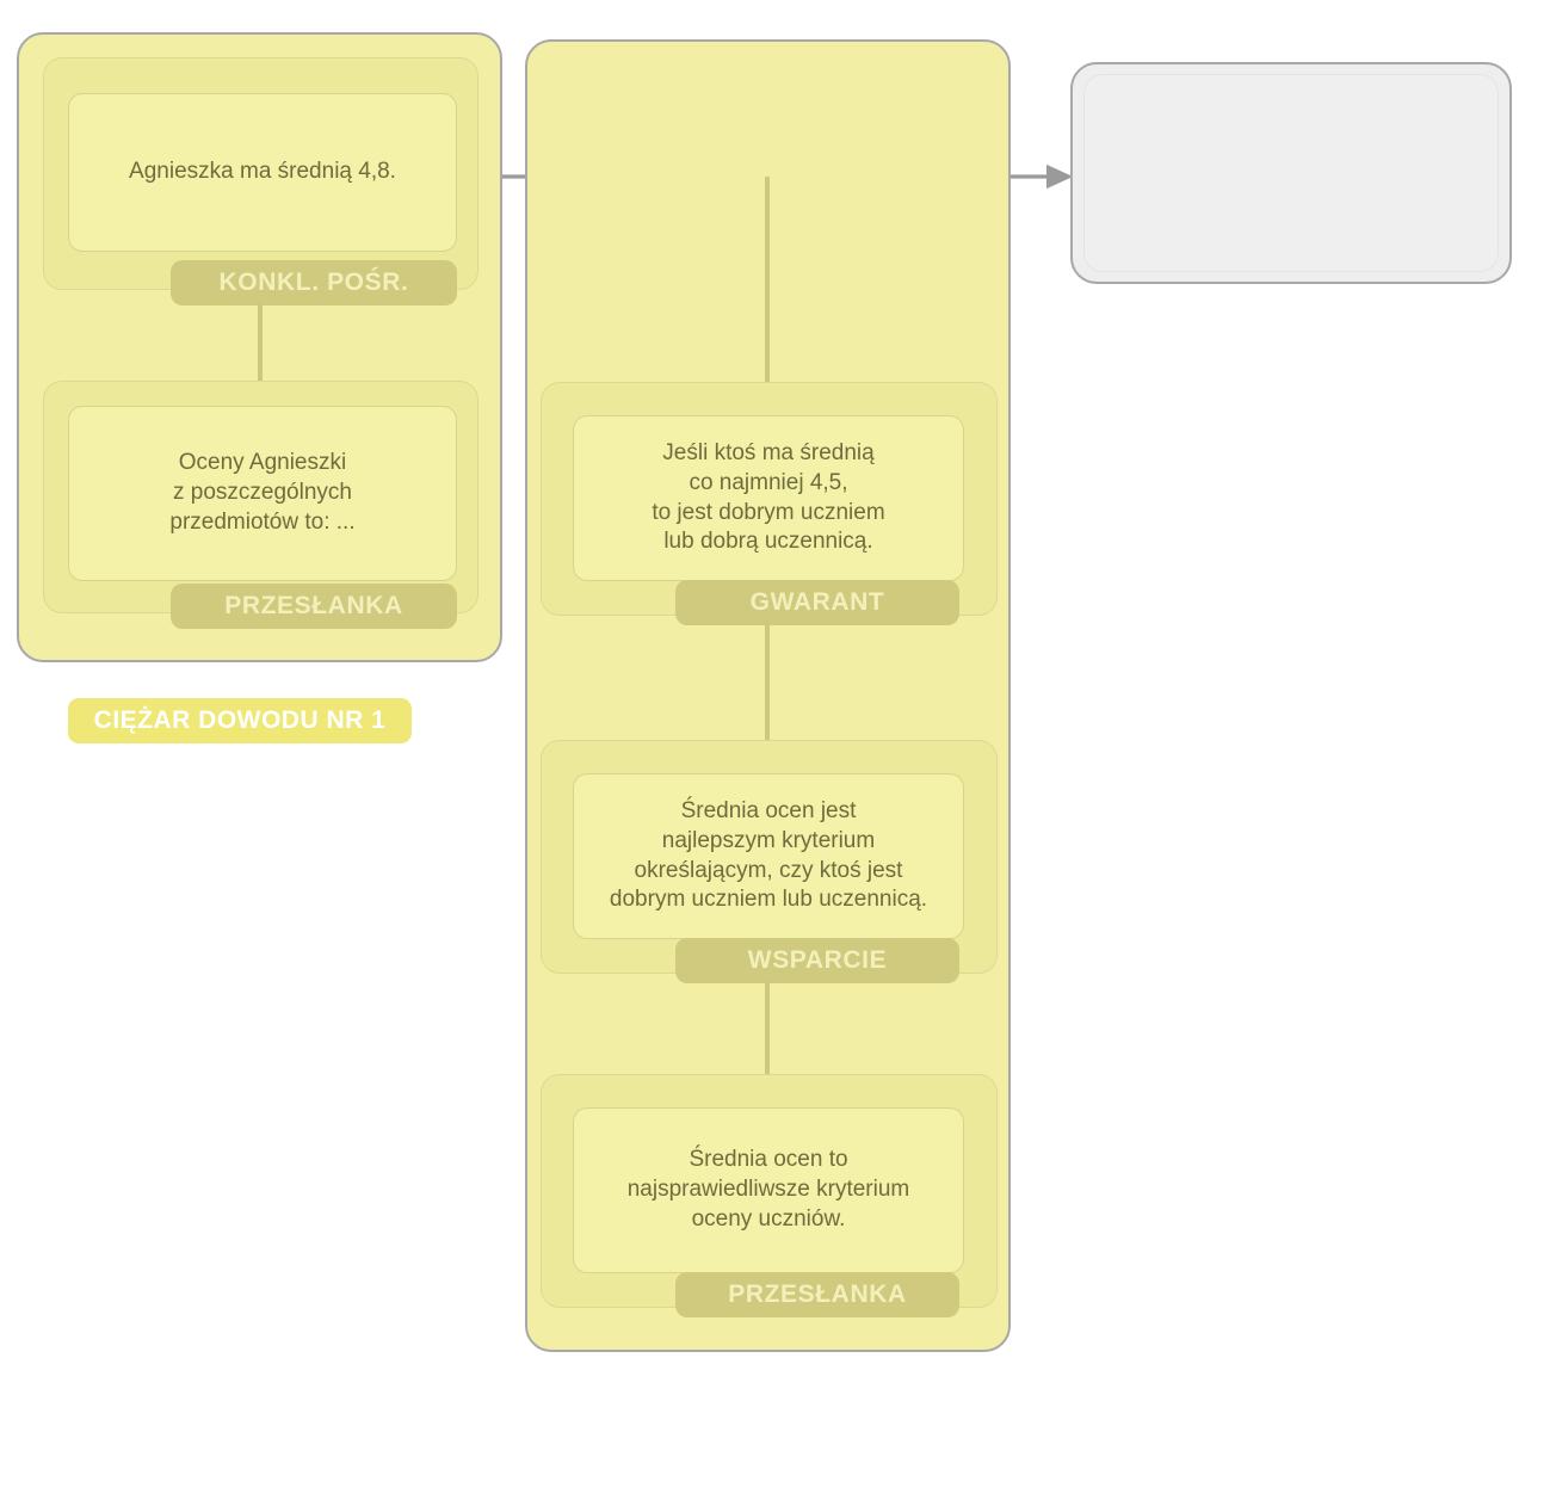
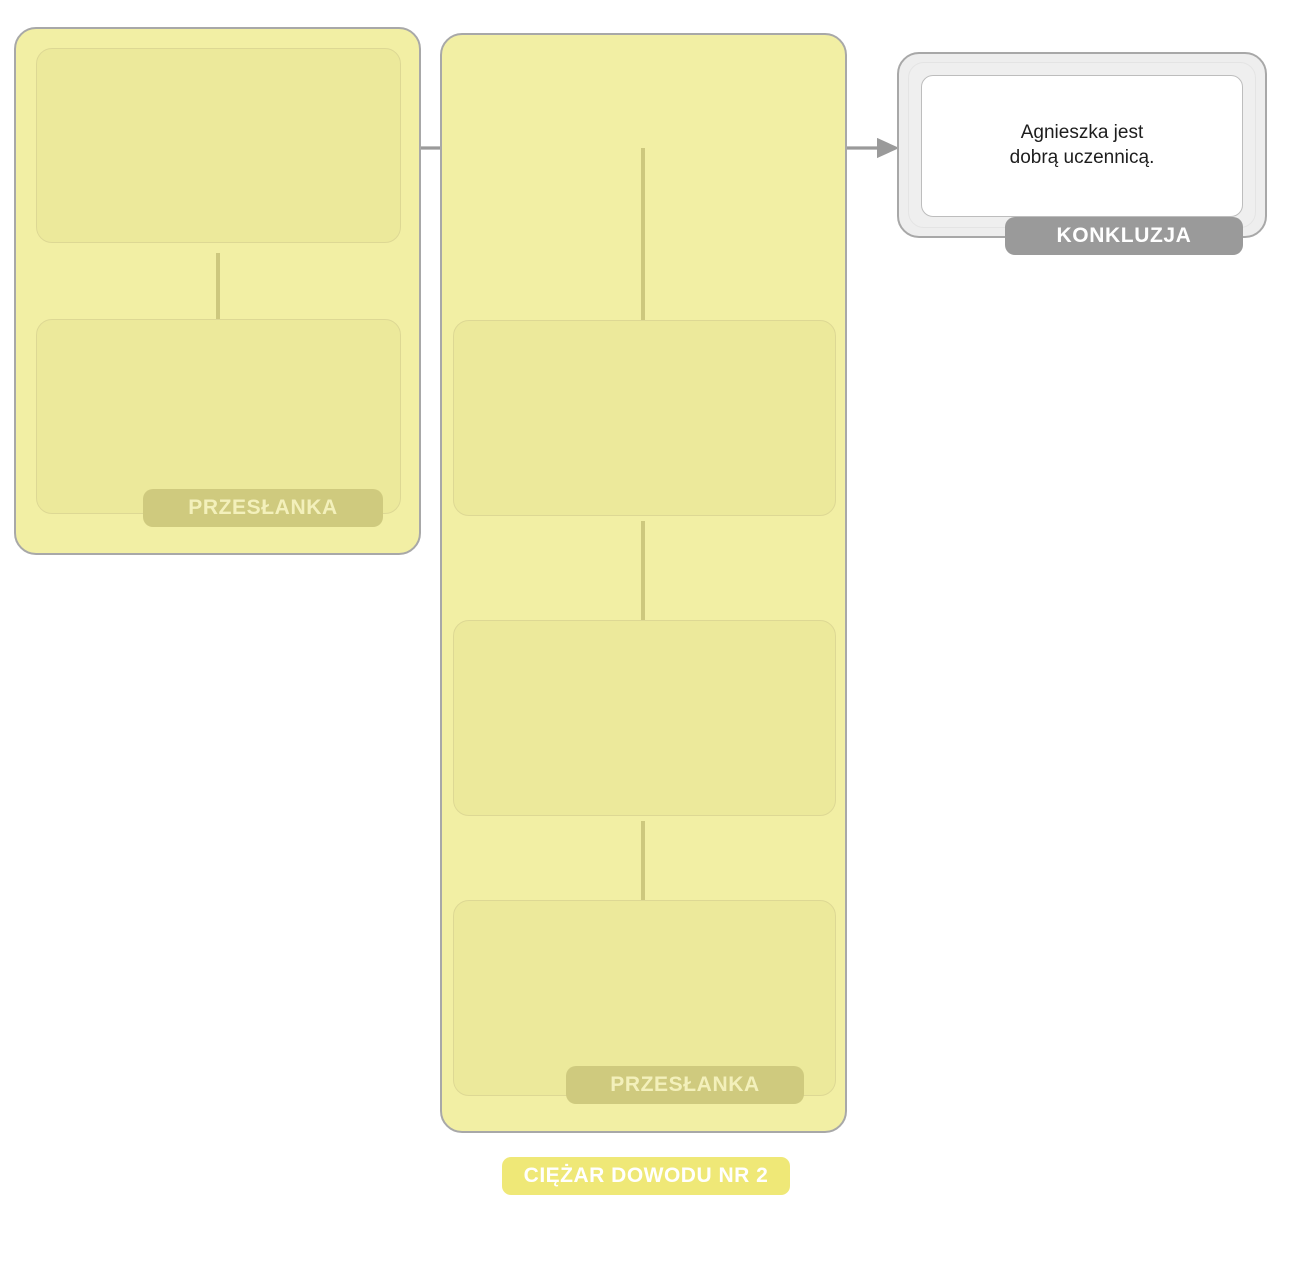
- Agnieszka ma średnią 4,8.
- KONKL. POŚR.
- Oceny Agnieszki
- z poszczególnych
- przedmiotów to: ...
  PRZESŁANKA
- CIĘŻAR DOWODU NR 1
- Jeśli ktoś ma średnią
- co najmniej 4,5,
- to jest dobrym uczniem
- lub dobrą uczennicą.
- GWARANT
- Średnia ocen jest
- najlepszym kryterium
- określającym, czy ktoś jest
- dobrym uczniem lub uczennicą.
- WSPARCIE
- Średnia ocen to
- najsprawiedliwsze kryterium
- oceny uczniów.
  PRZESŁANKA
+ CIĘŻAR DOWODU NR 2
+ Agnieszka jest
+ dobrą uczennicą.
+ KONKLUZJA
